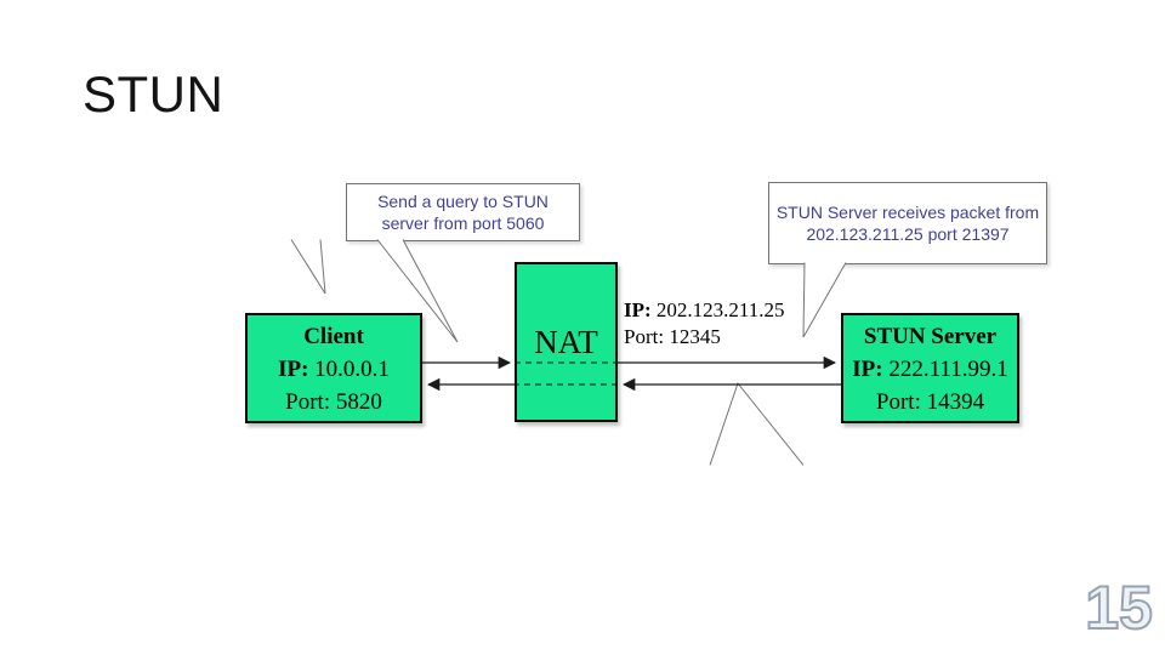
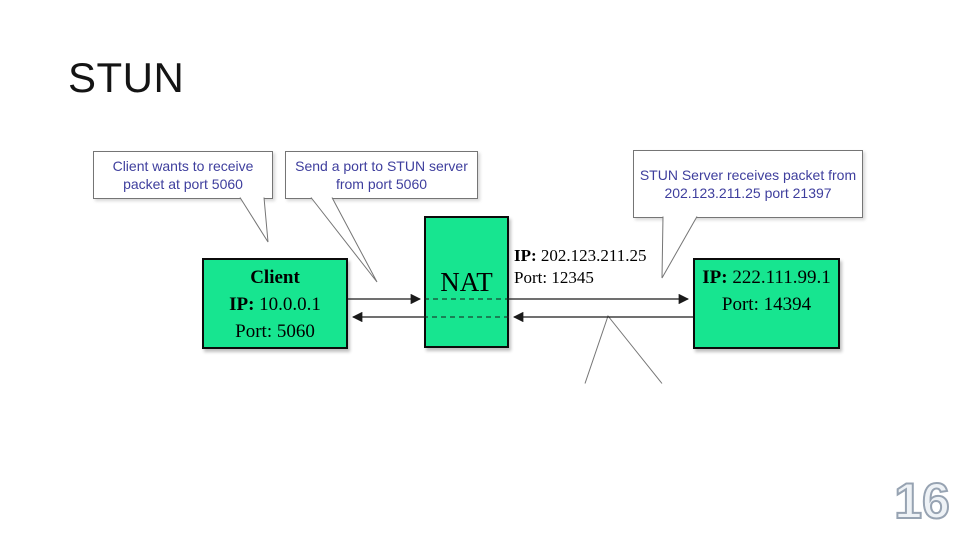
  STUN
+ Client wants to receive packet at port 5060
- Send a query to STUN server from port 5060
+ Send a port to STUN server from port 5060
  STUN Server receives packet from 202.123.211.25 port 21397
  Client
  IP: 10.0.0.1
- Port: 5820
+ Port: 5060
  NAT
- STUN Server
  IP: 222.111.99.1
  Port: 14394
  IP: 202.123.211.25
  Port: 12345
- 15
+ 16
